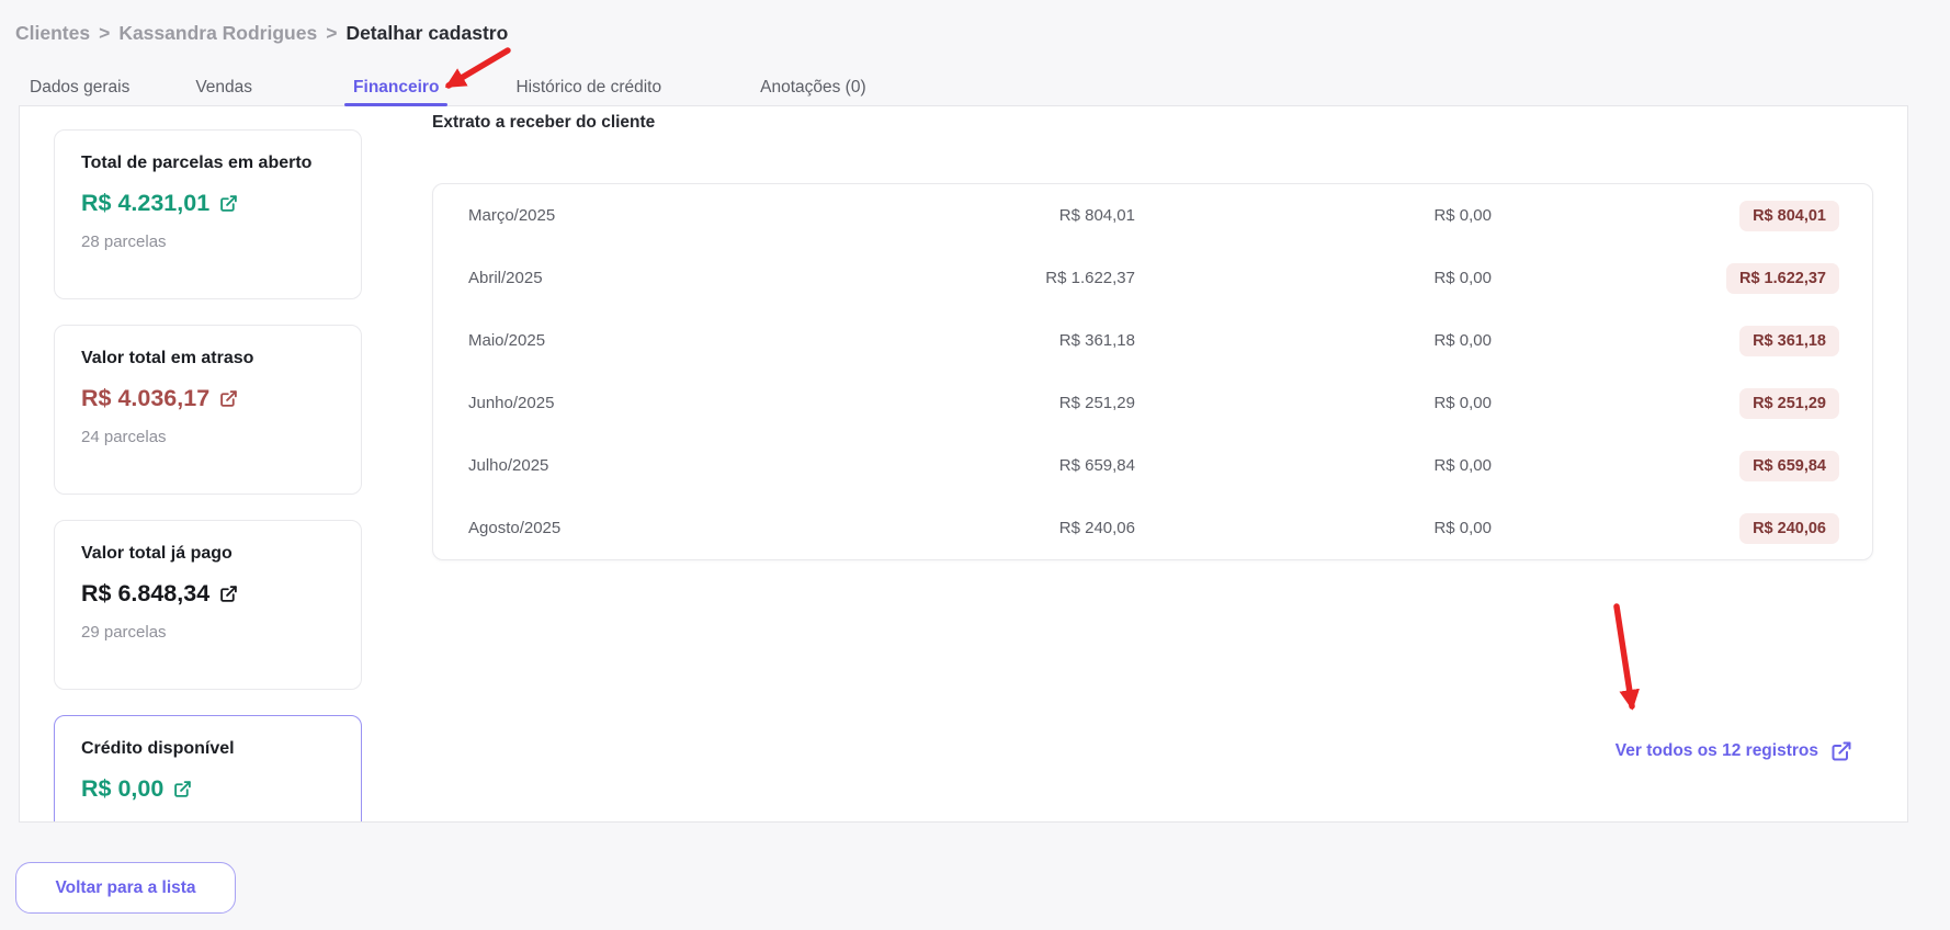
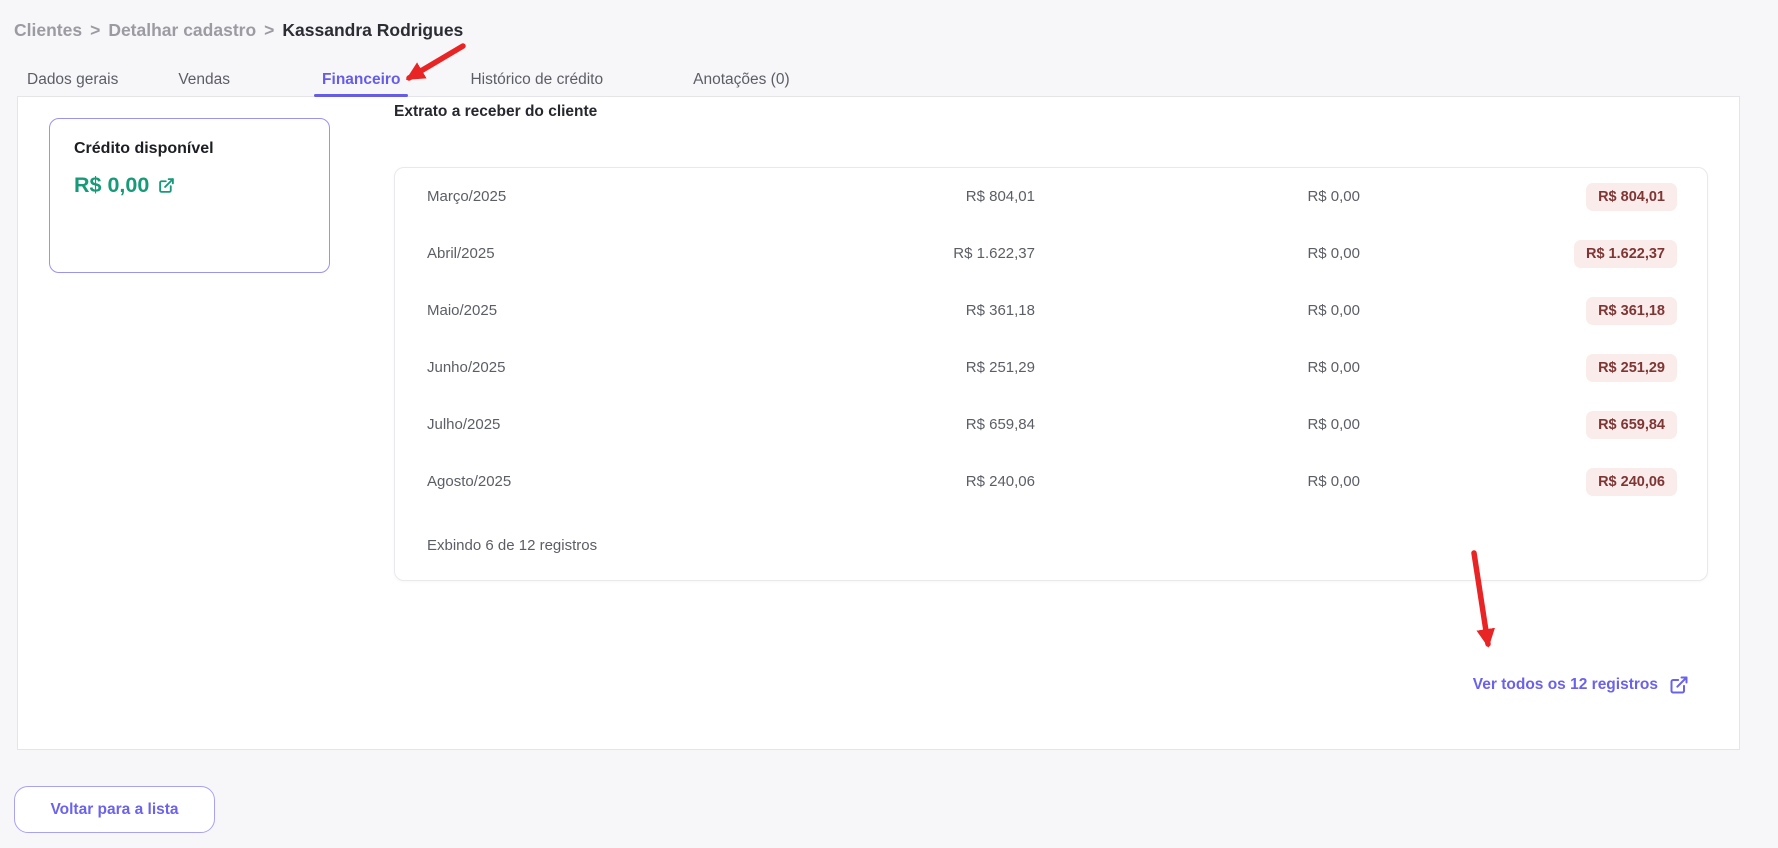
  Clientes
  >
- Kassandra Rodrigues
+ Detalhar cadastro
  >
- Detalhar cadastro
+ Kassandra Rodrigues
  Dados gerais
  Vendas
  Financeiro
  Histórico de crédito
  Anotações (0)
- Total de parcelas em aberto
- R$ 4.231,01
- 28 parcelas
- Valor total em atraso
- R$ 4.036,17
- 24 parcelas
- Valor total já pago
- R$ 6.848,34
- 29 parcelas
  Crédito disponível
  R$ 0,00
  Extrato a receber do cliente
  Março/2025
  R$ 804,01
  R$ 0,00
  R$ 804,01
  Abril/2025
  R$ 1.622,37
  R$ 0,00
  R$ 1.622,37
  Maio/2025
  R$ 361,18
  R$ 0,00
  R$ 361,18
  Junho/2025
  R$ 251,29
  R$ 0,00
  R$ 251,29
  Julho/2025
  R$ 659,84
  R$ 0,00
  R$ 659,84
  Agosto/2025
  R$ 240,06
  R$ 0,00
  R$ 240,06
+ Exbindo 6 de 12 registros
  Ver todos os 12 registros
  Voltar para a lista
